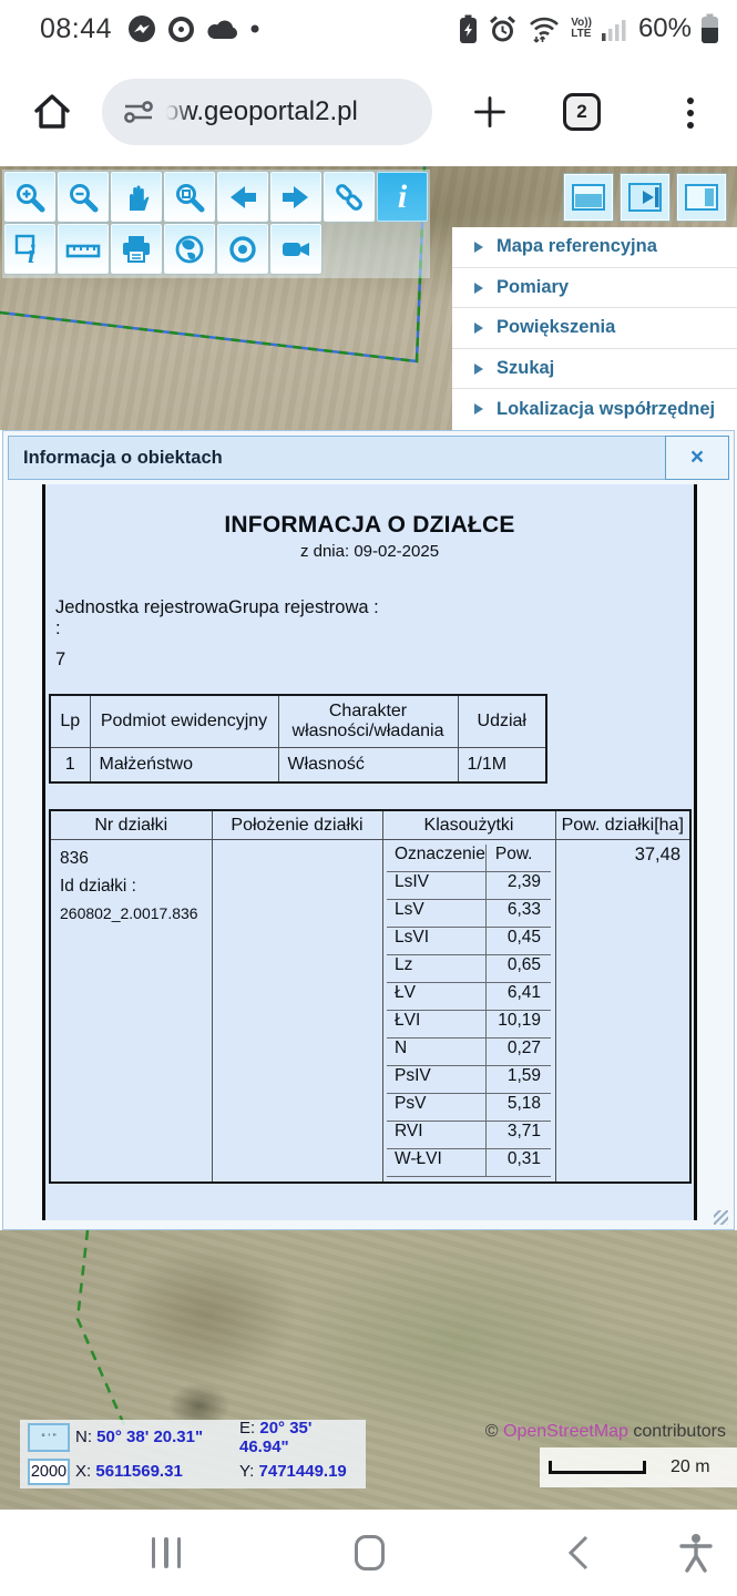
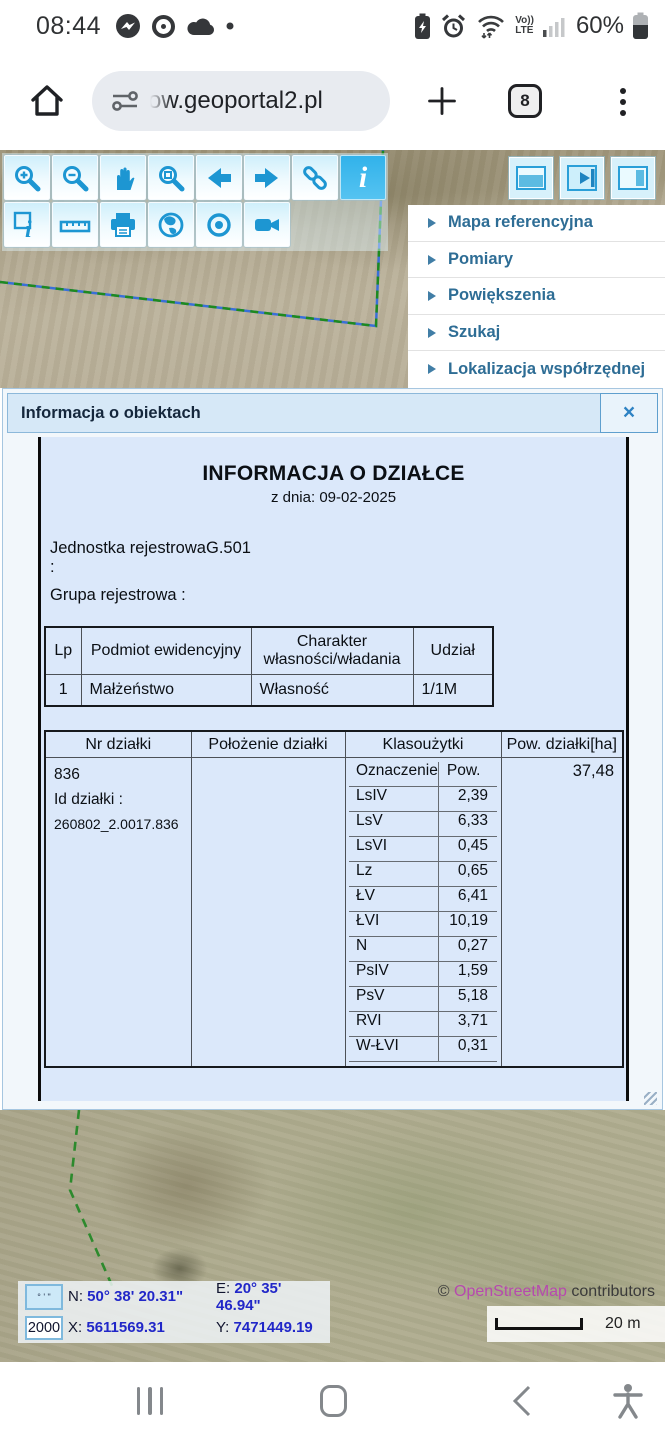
  08:44
  Vo))
  LTE
  60%
  .geoportal2.pl
- 2
+ 8
  i
  i
  Mapa referencyjna
  Pomiary
  Powiększenia
  Szukaj
  Lokalizacja współrzędnej
  Informacja o obiektach
  ×
  INFORMACJA O DZIAŁCE
  z dnia: 09-02-2025
  Jednostka rejestrowa :
+ G.501
  Grupa rejestrowa :
- 7
  Lp	Podmiot ewidencyjny	Charakter własności/władania	Udział
  1	Małżeństwo	Własność	1/1M
  Nr działki	Położenie działki	Klasoużytki	Pow. działki[ha]
  836 Id działki : 260802_2.0017.836
  Oznaczenie	Pow.
  LsIV	2,39
  LsV	6,33
  LsVI	0,45
  Lz	0,65
  ŁV	6,41
  ŁVI	10,19
  N	0,27
  PsIV	1,59
  PsV	5,18
  RVI	3,71
  W-ŁVI	0,31
  			37,48
  ° ' "
  N: 50° 38' 20.31"
  E: 20° 35' 46.94"
  2000
  X: 5611569.31
  Y: 7471449.19
  © OpenStreetMap contributors
  20 m
